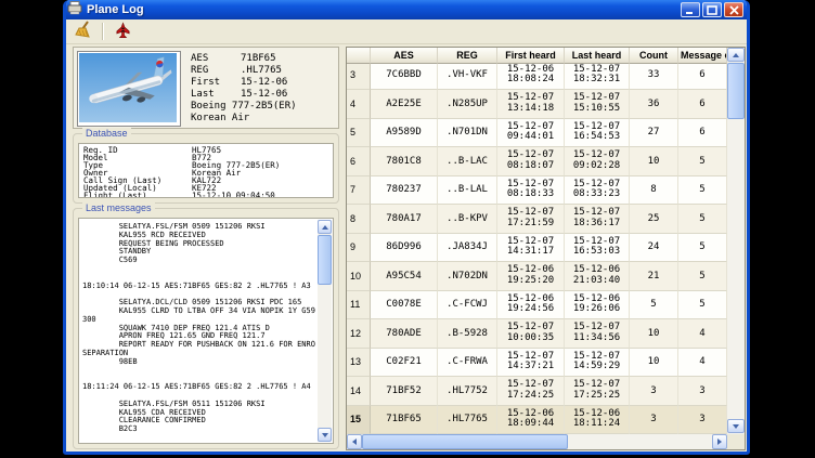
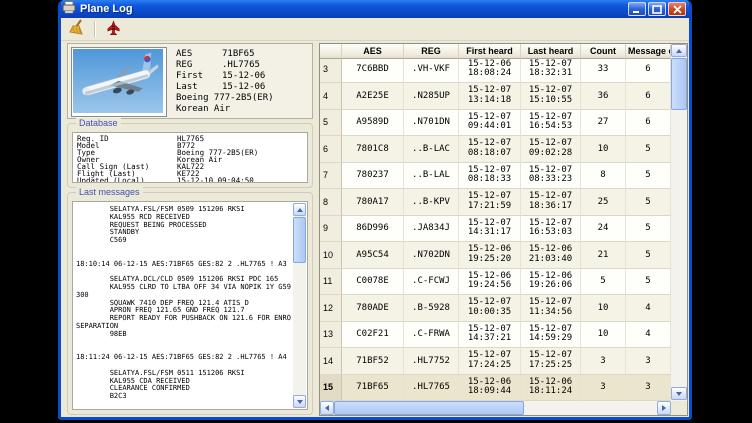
  Plane Log
  AES
  71BF65
  REG
  .HL7765
  First
  15-12-06
  Last
  15-12-06
  Boeing 777-2B5(ER)
  Korean Air
  Database
  Reg. ID
  HL7765
  Model
  B772
  Type
  Boeing 777-2B5(ER)
  Owner
  Korean Air
  Call Sign (Last)
  KAL722
- Updated (Local)
+ Flight (Last)
  KE722
- Flight (Last)
+ Updated (Local)
  15-12-10 09:04:50
  Last messages
  SELATYA.FSL/FSM 0509 151206 RKSI
  KAL955 RCD RECEIVED
  REQUEST BEING PROCESSED
  STANDBY
  C569
  18:10:14 06-12-15 AES:71BF65 GES:82 2 .HL7765 ! A3
  SELATYA.DCL/CLD 0509 151206 RKSI PDC 165
  KAL955 CLRD TO LTBA OFF 34 VIA NOPIK 1Y G59
  300
  SQUAWK 7410 DEP FREQ 121.4 ATIS D
  APRON FREQ 121.65 GND FREQ 121.7
  REPORT READY FOR PUSHBACK ON 121.6 FOR ENRO
  SEPARATION
  98EB
  18:11:24 06-12-15 AES:71BF65 GES:82 2 .HL7765 ! A4
  SELATYA.FSL/FSM 0511 151206 RKSI
  KAL955 CDA RECEIVED
  CLEARANCE CONFIRMED
  B2C3
  AES
  REG
  First heard
  Last heard
  Count
  Message
  3
  7C6BBD
  .VH-VKF
  15-12-06
  18:08:24
  15-12-07
  18:32:31
  33
  6
  4
  A2E25E
  .N285UP
  15-12-07
  13:14:18
  15-12-07
  15:10:55
  36
  6
  5
  A9589D
  .N701DN
  15-12-07
  09:44:01
  15-12-07
  16:54:53
  27
  6
  6
  7801C8
  ..B-LAC
  15-12-07
  08:18:07
  15-12-07
  09:02:28
  10
  5
  7
  780237
  ..B-LAL
  15-12-07
  08:18:33
  15-12-07
  08:33:23
  8
  5
  8
  780A17
  ..B-KPV
  15-12-07
  17:21:59
  15-12-07
  18:36:17
  25
  5
  9
  86D996
  .JA834J
  15-12-07
  14:31:17
  15-12-07
  16:53:03
  24
  5
  10
  A95C54
  .N702DN
  15-12-06
  19:25:20
  15-12-06
  21:03:40
  21
  5
  11
  C0078E
  .C-FCWJ
  15-12-06
  19:24:56
  15-12-06
  19:26:06
  5
  5
  12
  780ADE
  .B-5928
  15-12-07
  10:00:35
  15-12-07
  11:34:56
  10
  4
  13
  C02F21
  .C-FRWA
  15-12-07
  14:37:21
  15-12-07
  14:59:29
  10
  4
  14
  71BF52
  .HL7752
  15-12-07
  17:24:25
  15-12-07
  17:25:25
  3
  3
  15
  71BF65
  .HL7765
  15-12-06
  18:09:44
  15-12-06
  18:11:24
  3
  3
